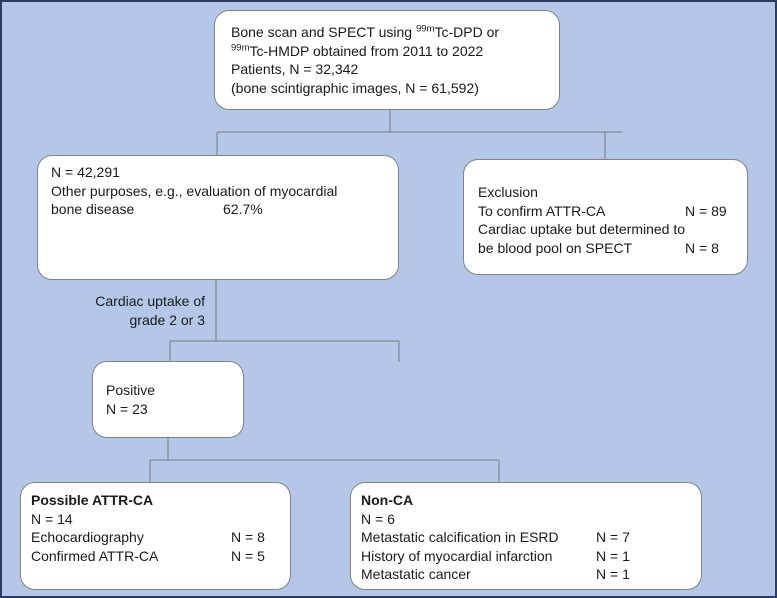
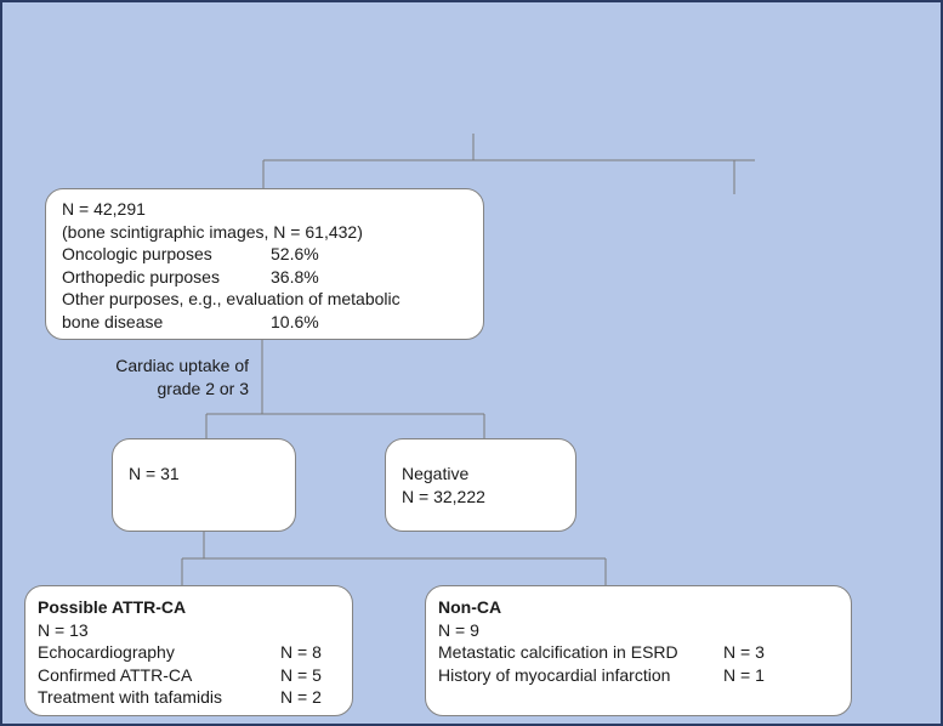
- Bone scan and SPECT using 99mTc-DPD or
- 99mTc-HMDP obtained from 2011 to 2022
- Patients, N = 32,342
- (bone scintigraphic images, N = 61,592)
  N = 42,291
+ (bone scintigraphic images, N = 61,432)
+ Oncologic purposes 52.6%
+ Orthopedic purposes 36.8%
- Other purposes, e.g., evaluation of myocardial
+ Other purposes, e.g., evaluation of metabolic
- bone disease 62.7%
+ bone disease 10.6%
- Exclusion
- To confirm ATTR-CA N = 89
- Cardiac uptake but determined to
- be blood pool on SPECT N = 8
  Cardiac uptake of
  grade 2 or 3
- Positive
- N = 23
+ N = 31
+ Negative
+ N = 32,222
  Possible ATTR-CA
- N = 14
+ N = 13
  Echocardiography N = 8
  Confirmed ATTR-CA N = 5
+ Treatment with tafamidis N = 2
  Non-CA
- N = 6
+ N = 9
- Metastatic calcification in ESRD N = 7
+ Metastatic calcification in ESRD N = 3
  History of myocardial infarction N = 1
- Metastatic cancer N = 1
